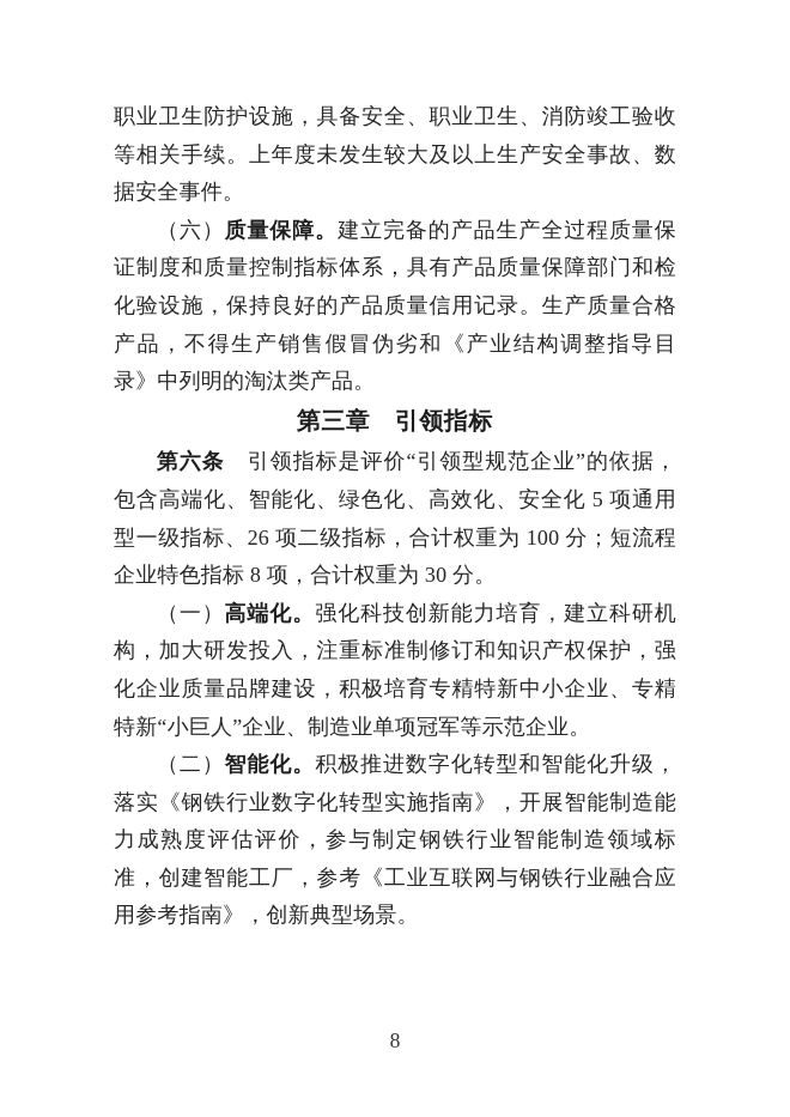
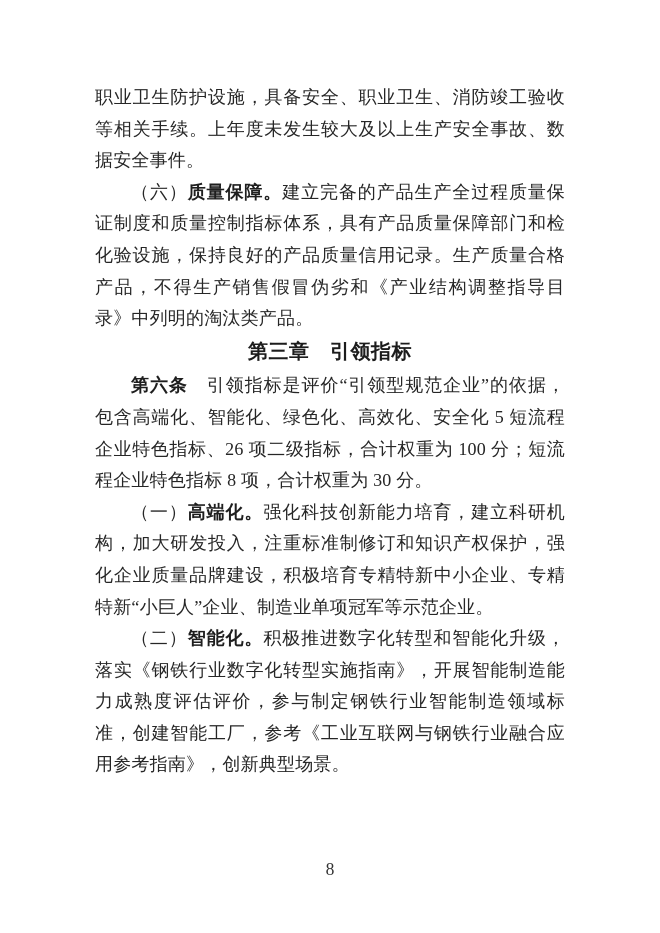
  职业卫生防护设施，具备安全、职业卫生、消防竣工验收等相关手续。上年度未发生较大及以上生产安全事故、数据安全事件。
  （六）质量保障。建立完备的产品生产全过程质量保证制度和质量控制指标体系，具有产品质量保障部门和检化验设施，保持良好的产品质量信用记录。生产质量合格产品，不得生产销售假冒伪劣和《产业结构调整指导目录》中列明的淘汰类产品。
  第三章 引领指标
- 第六条 引领指标是评价“引领型规范企业”的依据，包含高端化、智能化、绿色化、高效化、安全化 5 项通用型一级指标、26 项二级指标，合计权重为 100 分；短流程企业特色指标 8 项，合计权重为 30 分。
+ 第六条 引领指标是评价“引领型规范企业”的依据，包含高端化、智能化、绿色化、高效化、安全化 5 短流程企业特色指标、26 项二级指标，合计权重为 100 分；短流程企业特色指标 8 项，合计权重为 30 分。
  （一）高端化。强化科技创新能力培育，建立科研机构，加大研发投入，注重标准制修订和知识产权保护，强化企业质量品牌建设，积极培育专精特新中小企业、专精特新“小巨人”企业、制造业单项冠军等示范企业。
  （二）智能化。积极推进数字化转型和智能化升级，落实《钢铁行业数字化转型实施指南》，开展智能制造能力成熟度评估评价，参与制定钢铁行业智能制造领域标准，创建智能工厂，参考《工业互联网与钢铁行业融合应用参考指南》，创新典型场景。
  8
